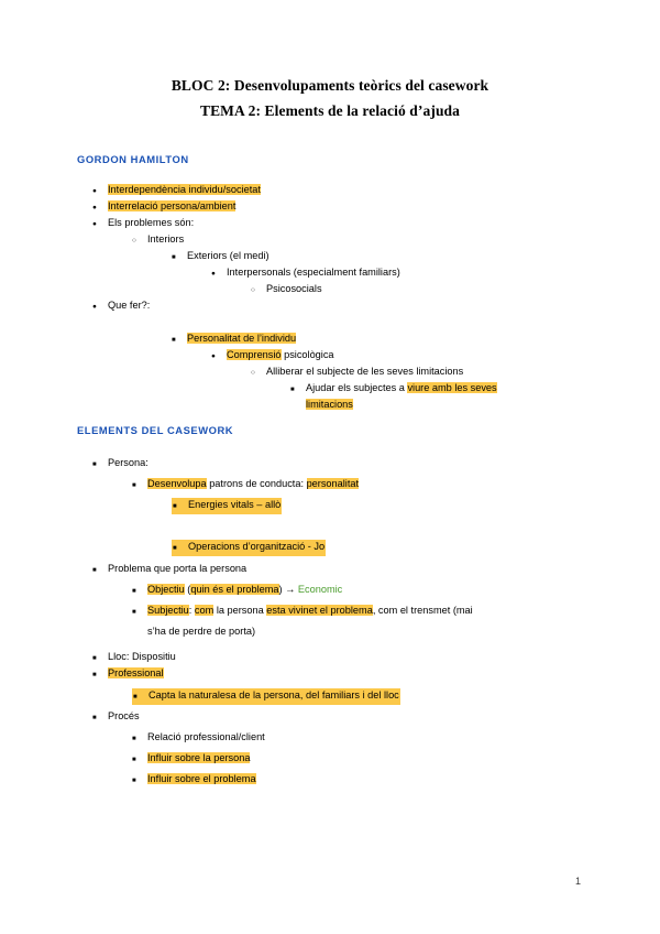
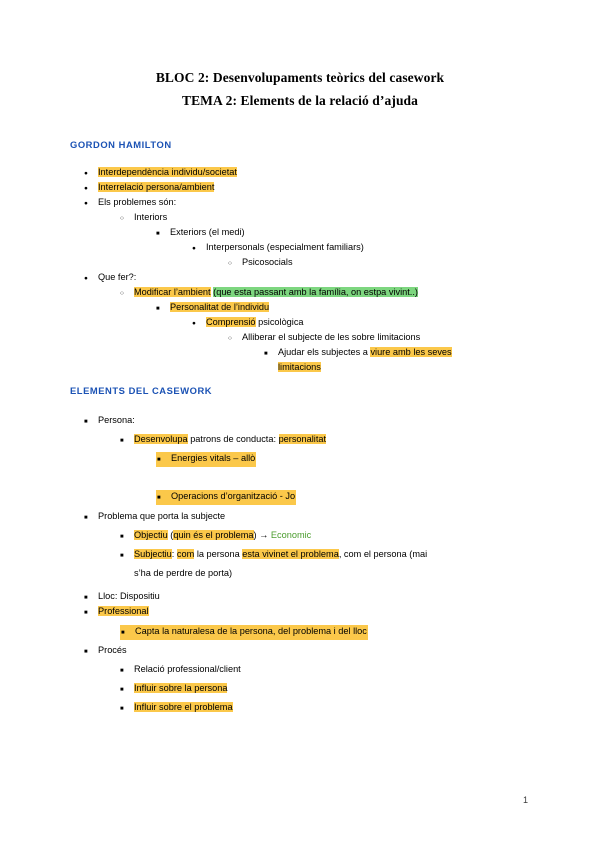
  BLOC 2: Desenvolupaments teòrics del casework
  TEMA 2: Elements de la relació d’ajuda
  GORDON HAMILTON
  Interdependència individu/societat
  Interrelació persona/ambient
  Els problemes són:
  Interiors
  Exteriors (el medi)
  Interpersonals (especialment familiars)
  Psicosocials
  Que fer?:
+ Modificar l’ambient (que esta passant amb la família, on estpa vivint..)
  Personalitat de l’individu
  Comprensió psicològica
- Alliberar el subjecte de les seves limitacions
+ Alliberar el subjecte de les sobre limitacions
  Ajudar els subjectes a viure amb les seves
  limitacions
  ELEMENTS DEL CASEWORK
  Persona:
  Desenvolupa patrons de conducta: personalitat
  Energies vitals – allò
  Operacions d’organització - Jo
- Problema que porta la persona
+ Problema que porta la subjecte
  Objectiu (quin és el problema) → Economic
- Subjectiu: com la persona esta vivinet el problema, com el trensmet (mai
+ Subjectiu: com la persona esta vivinet el problema, com el persona (mai
  s’ha de perdre de porta)
  Lloc: Dispositiu
  Professional
- Capta la naturalesa de la persona, del familiars i del lloc
+ Capta la naturalesa de la persona, del problema i del lloc
  Procés
  Relació professional/client
  Influir sobre la persona
  Influir sobre el problema
  1
